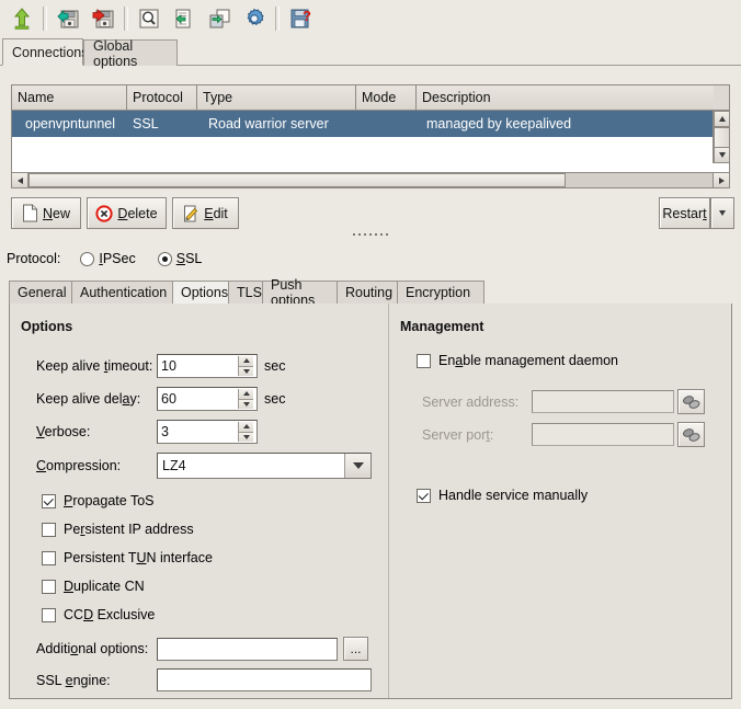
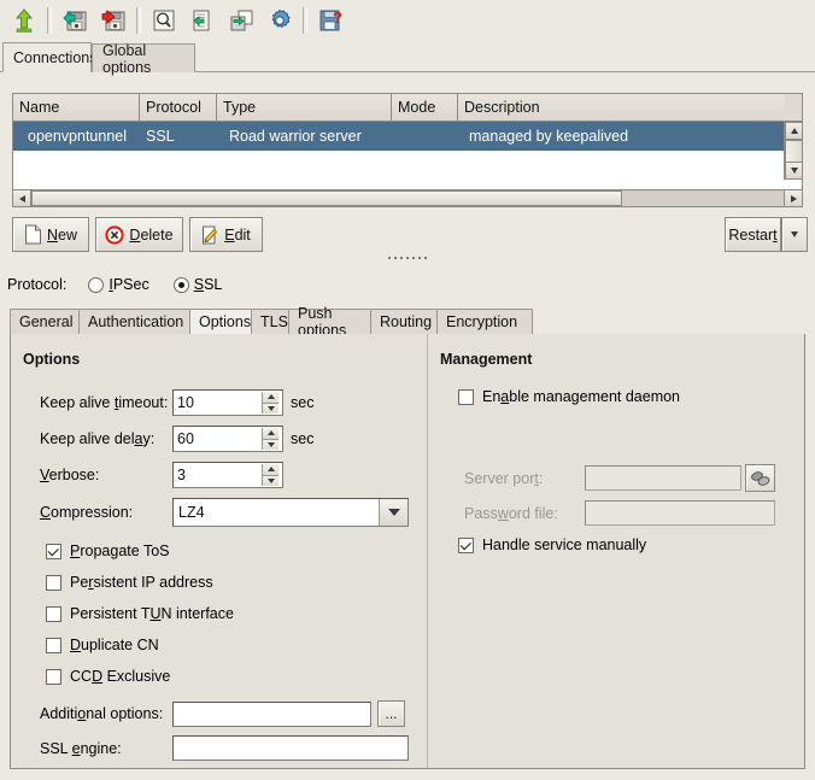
  ?
  Connection
  Global options
  Name
  Protocol
  Type
  Mode
  Description
  openvpntunnel
  SSL
  Road warrior server
  managed by keepalived
  New
  Delete
  Edit
  Restart
  Protocol:
  IPSec
  SSL
  General
  Authentication
  Options
  TLS
  Push options
  Routing
  Encryption
  Options
  Keep alive timeout:
  10
  sec
  Keep alive delay:
  60
  sec
  Verbose:
  3
  Compression:
  LZ4
  Propagate ToS
  Persistent IP address
  Persistent TUN interface
  Duplicate CN
  CCD Exclusive
  Additional options:
  ...
  SSL engine:
  Management
  Enable management daemon
- Server address:
  Server port:
+ Password file:
  Handle service manually
